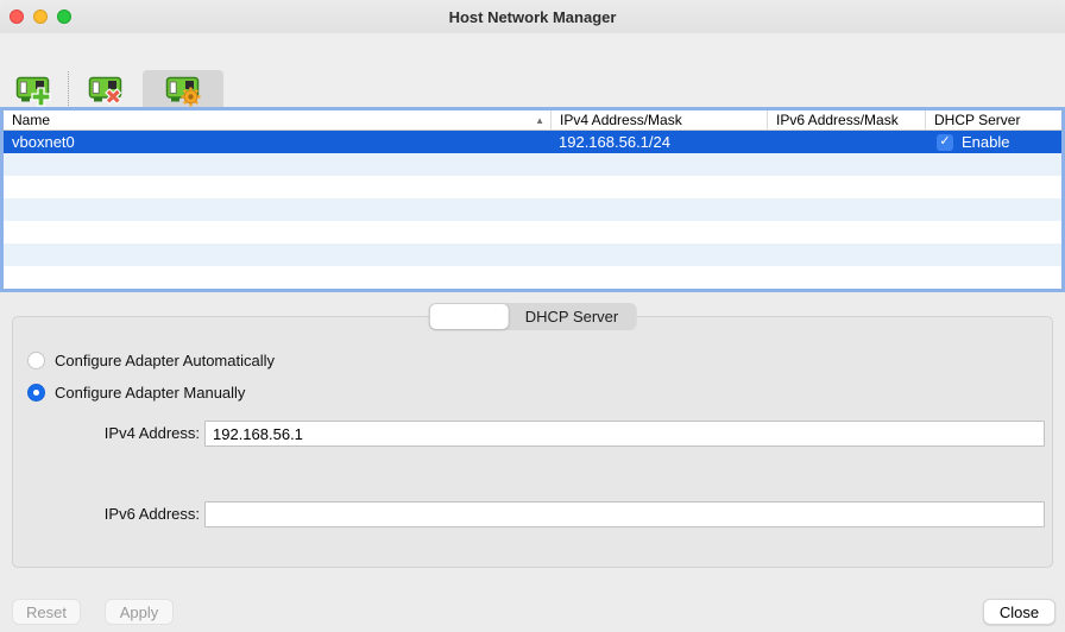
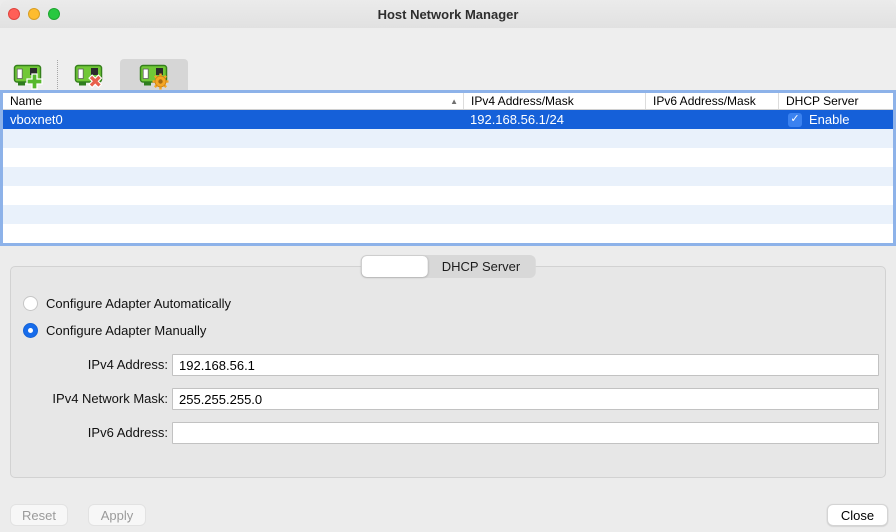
  Host Network Manager
  Name
  ▲
  IPv4 Address/Mask
  IPv6 Address/Mask
  DHCP Server
  vboxnet0
  192.168.56.1/24
  ✓
  Enable
  DHCP Server
  Configure Adapter Automatically
  Configure Adapter Manually
  IPv4 Address:
  192.168.56.1
+ IPv4 Network Mask:
+ 255.255.255.0
  IPv6 Address:
  Reset
  Apply
  Close
